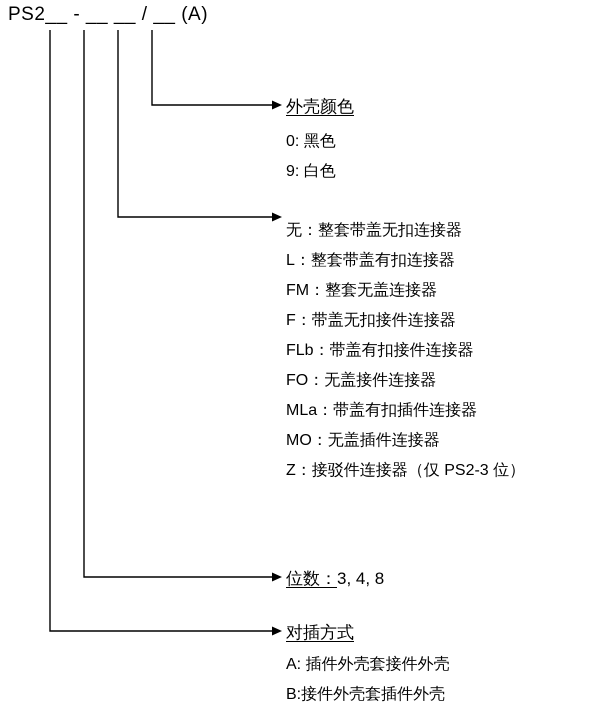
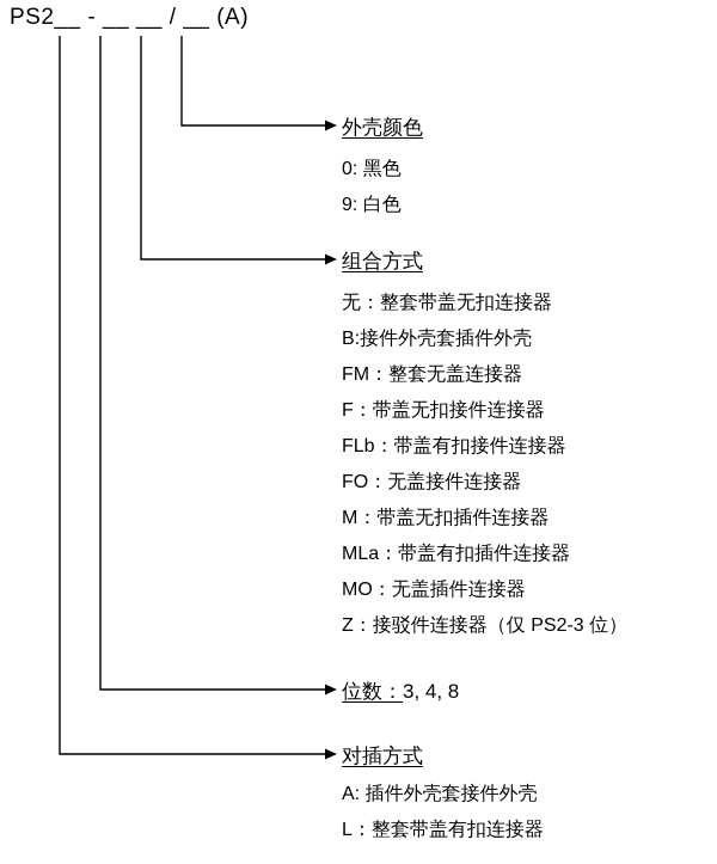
  PS2__ - __ __ / __ (A)
  外壳颜色
  0: 黑色
  9: 白色
+ 组合方式
  无：整套带盖无扣连接器
- L：整套带盖有扣连接器
+ B:接件外壳套插件外壳
  FM：整套无盖连接器
  F：带盖无扣接件连接器
  FLb：带盖有扣接件连接器
  FO：无盖接件连接器
+ M：带盖无扣插件连接器
  MLa：带盖有扣插件连接器
  MO：无盖插件连接器
  Z：接驳件连接器（仅 PS2-3 位）
  位数：3, 4, 8
  对插方式
  A: 插件外壳套接件外壳
- B:接件外壳套插件外壳
+ L：整套带盖有扣连接器
